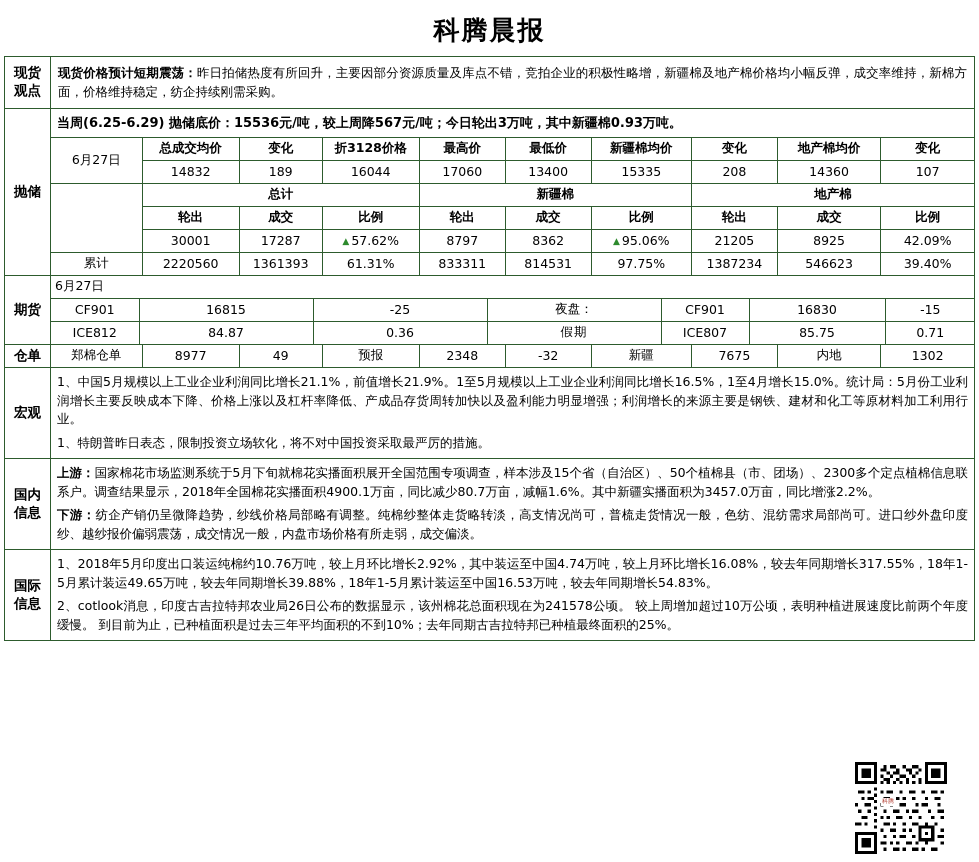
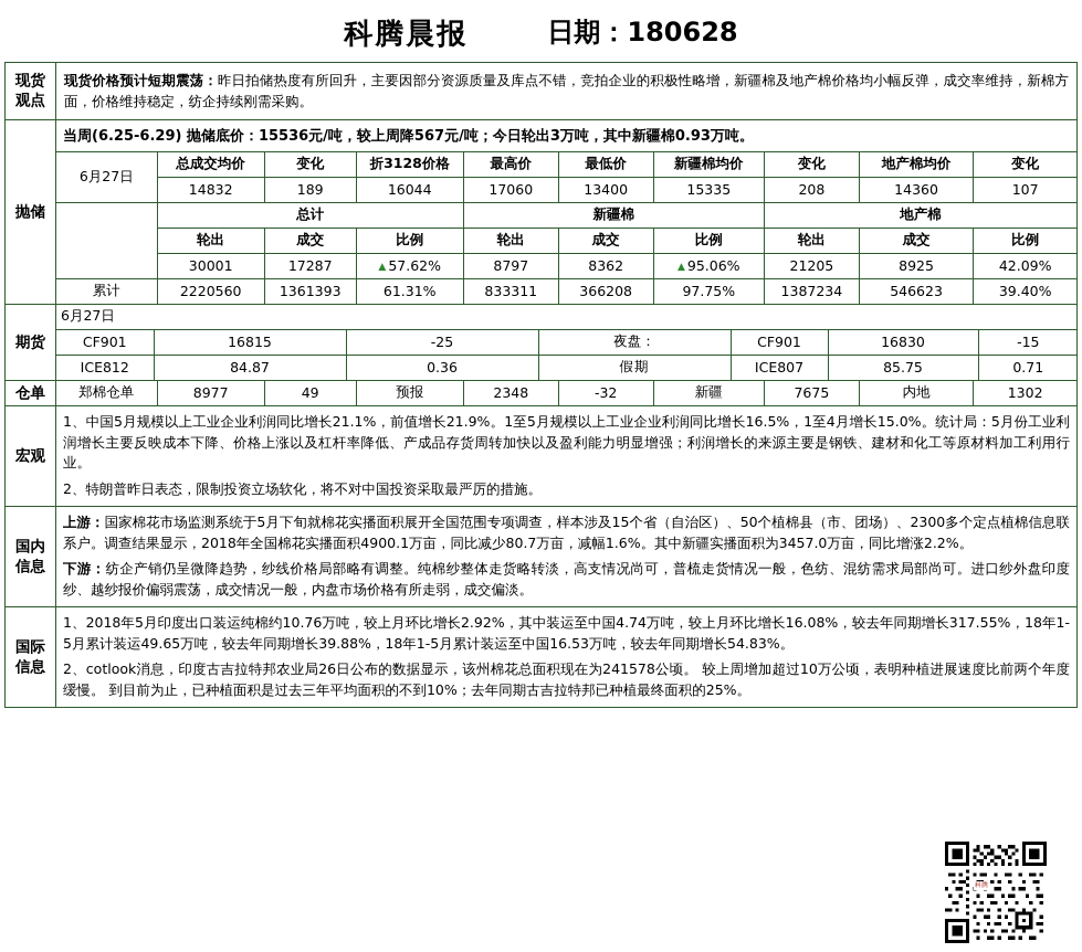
  科腾晨报
+ 日期：180628
  现货 观点	现货价格预计短期震荡：昨日拍储热度有所回升，主要因部分资源质量及库点不错，竞拍企业的积极性略增，新疆棉及地产棉价格均小幅反弹，成交率维持，新棉方面，价格维持稳定，纺企持续刚需采购。
  抛储	当周(6.25-6.29) 抛储底价：15536元/吨，较上周降567元/吨；今日轮出3万吨，其中新疆棉0.93万吨。
  6月27日	总成交均价	变化	折3128价格	最高价	最低价	新疆棉均价	变化	地产棉均价	变化
  14832	189	16044	17060	13400	15335	208	14360	107
  	总计	新疆棉	地产棉
  	轮出	成交	比例	轮出	成交	比例	轮出	成交	比例
  	30001	17287	▲ 57.62%	8797	8362	▲ 95.06%	21205	8925	42.09%
- 累计	2220560	1361393	61.31%	833311	814531	97.75%	1387234	546623	39.40%
+ 累计	2220560	1361393	61.31%	833311	366208	97.75%	1387234	546623	39.40%
  期货
  6月27日
  CF901	16815	-25	夜盘：	CF901	16830	-15
  ICE812	84.87	0.36	假期	ICE807	85.75	0.71
  仓单
  郑棉仓单	8977	49	预报	2348	-32	新疆	7675	内地	1302
- 宏观	1、中国5月规模以上工业企业利润同比增长21.1%，前值增长21.9%。1至5月规模以上工业企业利润同比增长16.5%，1至4月增长15.0%。统计局：5月份工业利润增长主要反映成本下降、价格上涨以及杠杆率降低、产成品存货周转加快以及盈利能力明显增强；利润增长的来源主要是钢铁、建材和化工等原材料加工利用行业。 1、特朗普昨日表态，限制投资立场软化，将不对中国投资采取最严厉的措施。
+ 宏观	1、中国5月规模以上工业企业利润同比增长21.1%，前值增长21.9%。1至5月规模以上工业企业利润同比增长16.5%，1至4月增长15.0%。统计局：5月份工业利润增长主要反映成本下降、价格上涨以及杠杆率降低、产成品存货周转加快以及盈利能力明显增强；利润增长的来源主要是钢铁、建材和化工等原材料加工利用行业。 2、特朗普昨日表态，限制投资立场软化，将不对中国投资采取最严厉的措施。
  国内 信息	上游：国家棉花市场监测系统于5月下旬就棉花实播面积展开全国范围专项调查，样本涉及15个省（自治区）、50个植棉县（市、团场）、2300多个定点植棉信息联系户。调查结果显示，2018年全国棉花实播面积4900.1万亩，同比减少80.7万亩，减幅1.6%。其中新疆实播面积为3457.0万亩，同比增涨2.2%。 下游：纺企产销仍呈微降趋势，纱线价格局部略有调整。纯棉纱整体走货略转淡，高支情况尚可，普梳走货情况一般，色纺、混纺需求局部尚可。进口纱外盘印度纱、越纱报价偏弱震荡，成交情况一般，内盘市场价格有所走弱，成交偏淡。
  国际 信息	1、2018年5月印度出口装运纯棉约10.76万吨，较上月环比增长2.92%，其中装运至中国4.74万吨，较上月环比增长16.08%，较去年同期增长317.55%，18年1-5月累计装运49.65万吨，较去年同期增长39.88%，18年1-5月累计装运至中国16.53万吨，较去年同期增长54.83%。 2、cotlook消息，印度古吉拉特邦农业局26日公布的数据显示，该州棉花总面积现在为241578公顷。 较上周增加超过10万公顷，表明种植进展速度比前两个年度缓慢。 到目前为止，已种植面积是过去三年平均面积的不到10%；去年同期古吉拉特邦已种植最终面积的25%。
